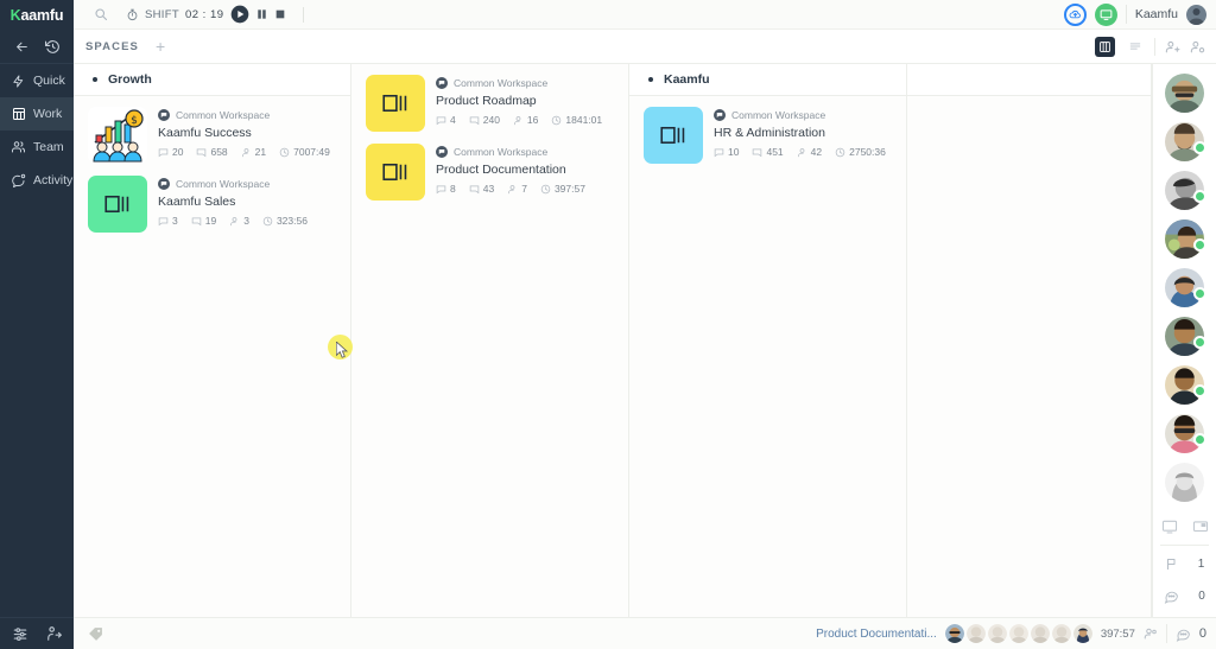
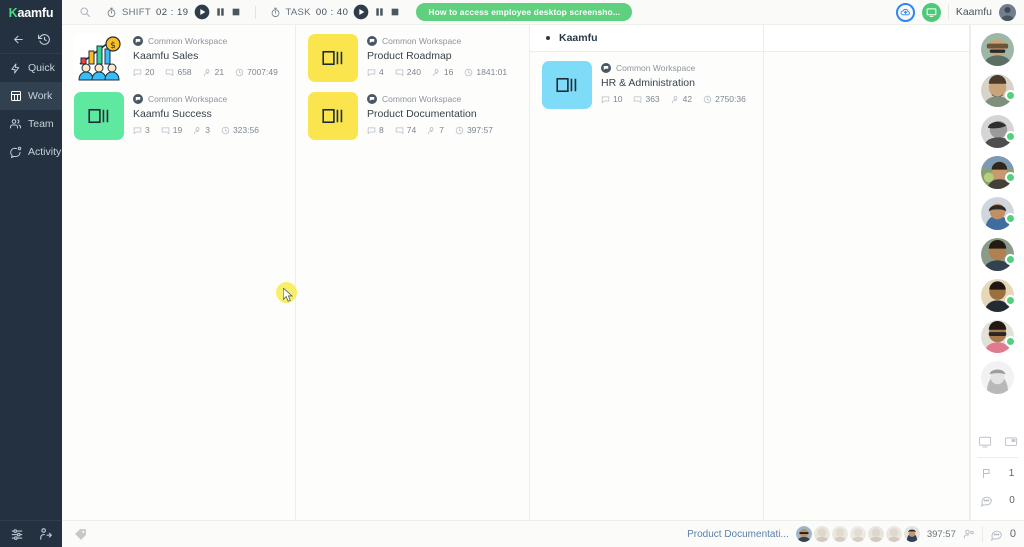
  Kaamfu
  Quick
  Work
  Team
  Activity
  SHIFT
  02 : 19
+ TASK
+ 00 : 40
+ How to access employee desktop screensho...
  Kaamfu
- SPACES
- +
- Growth
  $
  Common Workspace
- Kaamfu Success
+ Kaamfu Sales
  20
  658
  21
  7007:49
  Common Workspace
- Kaamfu Sales
+ Kaamfu Success
  3
  19
  3
  323:56
  Common Workspace
  Product Roadmap
  4
  240
  16
  1841:01
  Common Workspace
  Product Documentation
  8
- 43
+ 74
  7
  397:57
  Kaamfu
  Common Workspace
  HR & Administration
  10
- 451
+ 363
  42
  2750:36
  1
  0
  Product Documentati...
  397:57
  0
